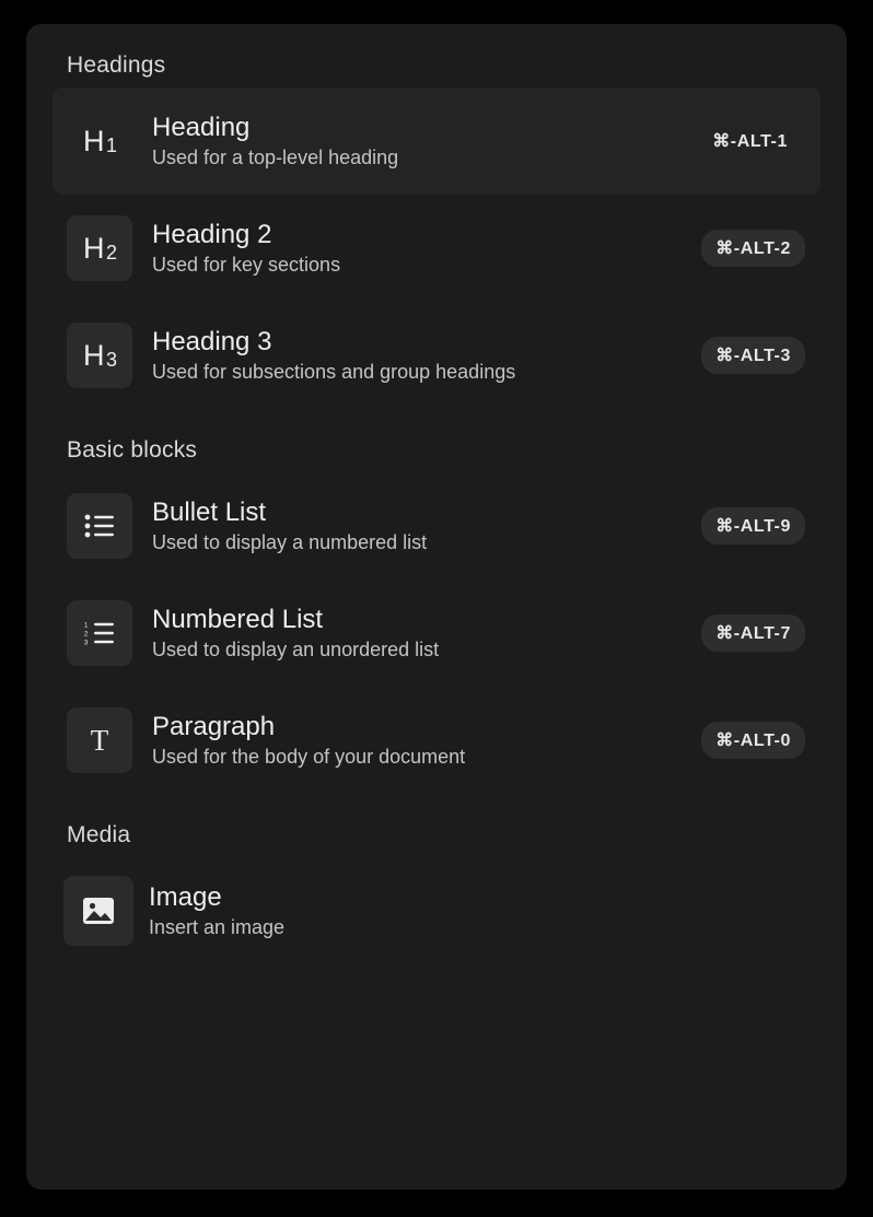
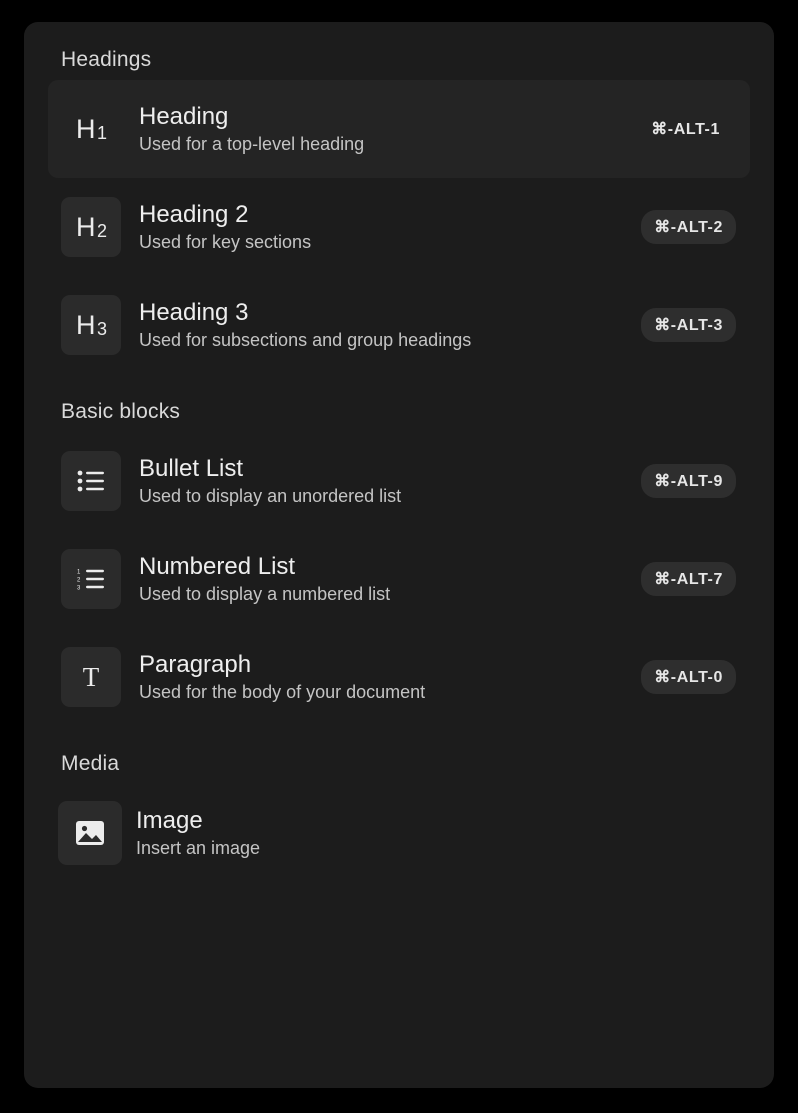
  Headings
  H
  1
  Heading
  Used for a top-level heading
  ⌘-ALT-1
  H
  2
  Heading 2
  Used for key sections
  ⌘-ALT-2
  H
  3
  Heading 3
  Used for subsections and group headings
  ⌘-ALT-3
  Basic blocks
  Bullet List
- Used to display a numbered list
+ Used to display an unordered list
  ⌘-ALT-9
  Numbered List
- Used to display an unordered list
+ Used to display a numbered list
  ⌘-ALT-7
  T
  Paragraph
  Used for the body of your document
  ⌘-ALT-0
  Media
  Image
  Insert an image
